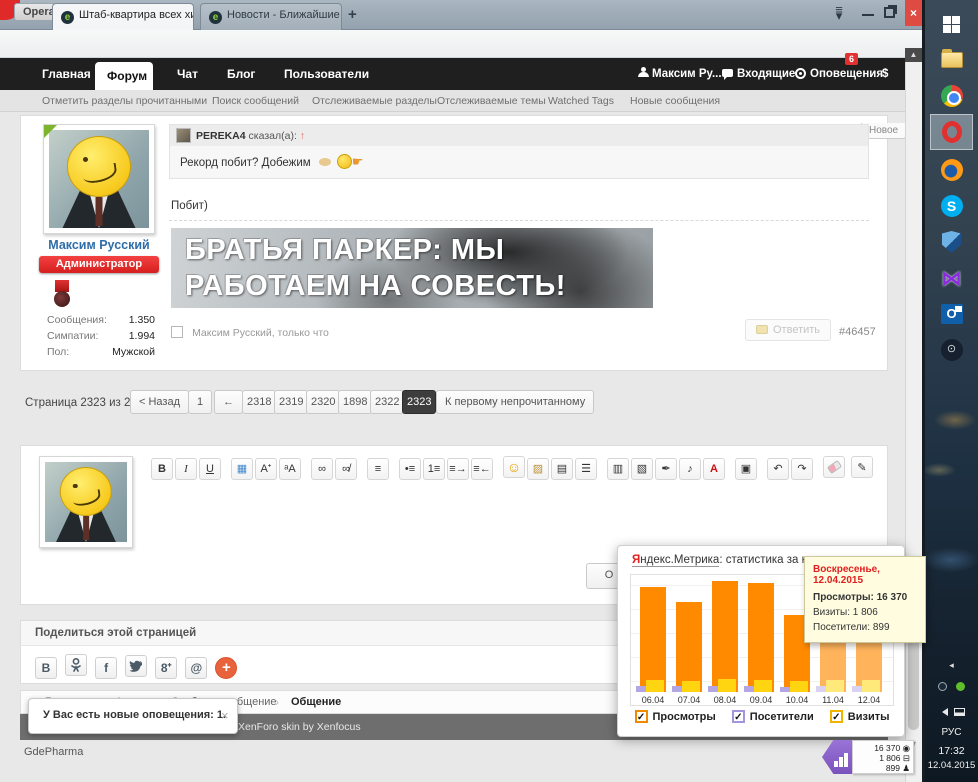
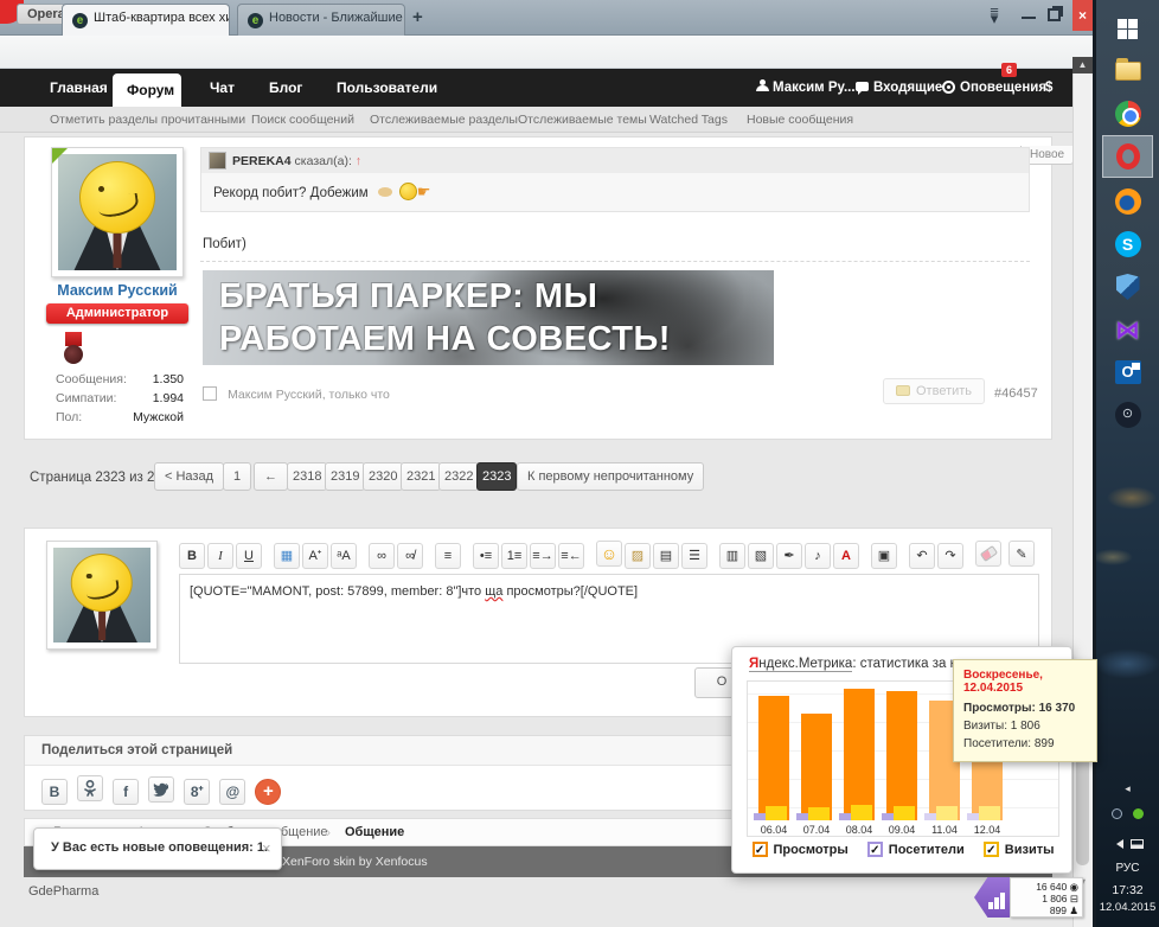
  Oper
  e Штаб-квартира всех х
  e Новости - Ближайшие
  +
  ≡
  ▾
  ×
  Главная
  Форум
  Чат
  Блог
  Пользователи
  Максим Ру...
  Входящие
  Оповещения
  6
  $
  Отметить разделы прочитанными
  Поиск сообщений
  Отслеживаемые разделы
  Отслеживаемые темы
  Watched Tags
  Новые сообщения
  Новое
  Максим Русский
  Администратор
  Сообщения:
  1.350
  Симпатии:
  1.994
  Пол:
  Мужской
  PEREKA4 сказал(а): ↑
  Рекорд побит? Добежим ☛
  Побит)
  БРАТЬЯ ПАРКЕР: МЫ
  РАБОТАЕМ НА СОВЕСТЬ!
  Максим Русский, только что
  Ответить
  #46457
  Страница 2323 из 2
  < Назад
  1
  ←
  2318
  2319
  2320
- 1898
+ 2321
  2322
  2323
  К первому непрочитанному
  B I U ▦ A⁺ ᵃA ∞ ∞̸ ≡ •≡ 1≡ ≡→ ≡← ☺ ▨ ▤ ☰ ▥ ▧ ✒ ♪ A ▣ ↶ ↷
  ✎
+ [QUOTE="MAMONT, post: 57899, member: 8"]что ща просмотры?[/QUOTE]
  О
  Поделиться этой страницей
  В f 8⁺ @ +
  ›
  Общение
  XenForo skin by Xenfocus
  GdePharma
  У Вас есть новые оповещения: 1.
  ×
  Яндекс.Метрика: статистика за
  06.04
  07.04
  08.04
  09.04
- 10.04
  11.04
  12.04
  Воскресенье, 12.04.2015
  Просмотры: 16 370
  Визиты: 1 806
  Посетители: 899
  ✓
  Просмотры
  ✓
  Посетители
  ✓
  Визиты
- 16 370 ◉
+ 16 640 ◉
  1 806 ⊟
  899 ♟
  ▲
  S
  ⋈
  O
  ⊙
  ◂
  РУС
  17:32
  12.04.2015
